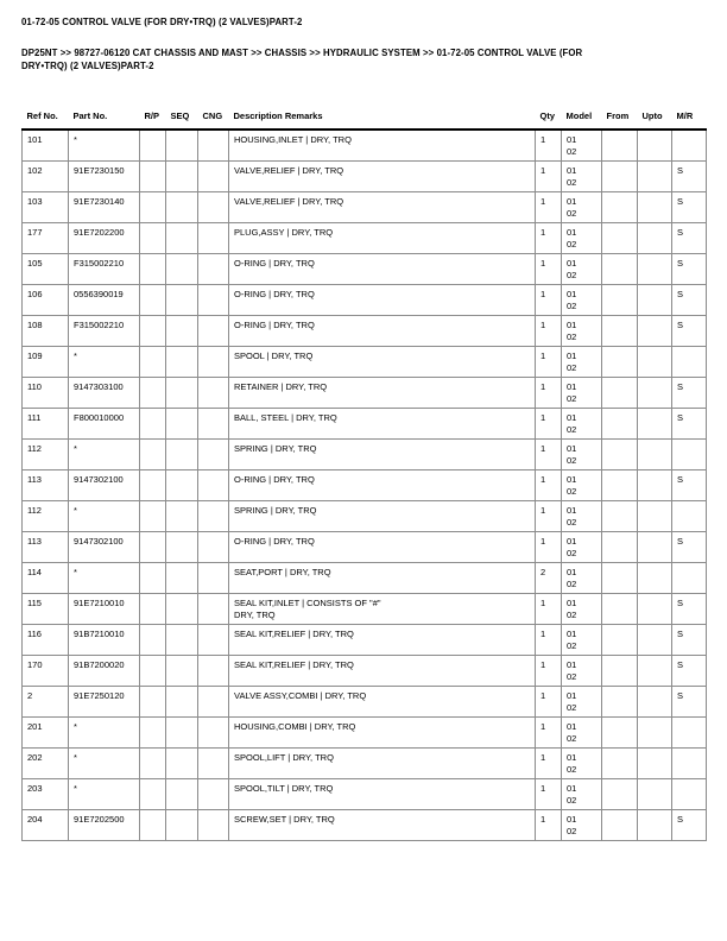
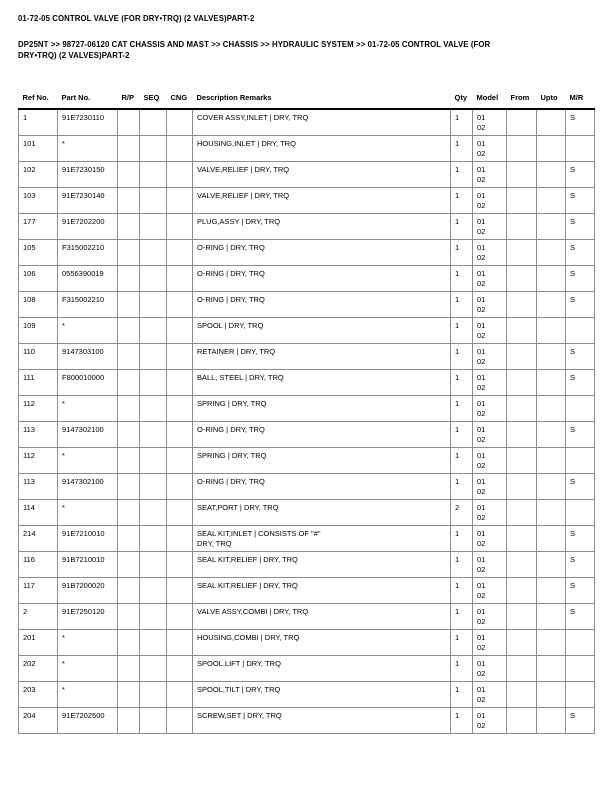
  01-72-05 CONTROL VALVE (FOR DRY•TRQ) (2 VALVES)PART-2
  DP25NT >> 98727-06120 CAT CHASSIS AND MAST >> CHASSIS >> HYDRAULIC SYSTEM >> 01-72-05 CONTROL VALVE (FOR
  DRY•TRQ) (2 VALVES)PART-2
  Ref No.	Part No.	R/P	SEQ	CNG	Description Remarks	Qty	Model	From	Upto	M/R
+ 1	91E7230110				COVER ASSY,INLET | DRY, TRQ	1	01 02			S
  101	*				HOUSING,INLET | DRY, TRQ	1	01 02
  102	91E7230150				VALVE,RELIEF | DRY, TRQ	1	01 02			S
  103	91E7230140				VALVE,RELIEF | DRY, TRQ	1	01 02			S
  177	91E7202200				PLUG,ASSY | DRY, TRQ	1	01 02			S
  105	F315002210				O-RING | DRY, TRQ	1	01 02			S
  106	0556390019				O-RING | DRY, TRQ	1	01 02			S
  108	F315002210				O-RING | DRY, TRQ	1	01 02			S
  109	*				SPOOL | DRY, TRQ	1	01 02
  110	9147303100				RETAINER | DRY, TRQ	1	01 02			S
  111	F800010000				BALL, STEEL | DRY, TRQ	1	01 02			S
  112	*				SPRING | DRY, TRQ	1	01 02
  113	9147302100				O-RING | DRY, TRQ	1	01 02			S
  112	*				SPRING | DRY, TRQ	1	01 02
  113	9147302100				O-RING | DRY, TRQ	1	01 02			S
  114	*				SEAT,PORT | DRY, TRQ	2	01 02
- 115	91E7210010				SEAL KIT,INLET | CONSISTS OF "#" DRY, TRQ	1	01 02			S
+ 214	91E7210010				SEAL KIT,INLET | CONSISTS OF "#" DRY, TRQ	1	01 02			S
  116	91B7210010				SEAL KIT,RELIEF | DRY, TRQ	1	01 02			S
- 170	91B7200020				SEAL KIT,RELIEF | DRY, TRQ	1	01 02			S
+ 117	91B7200020				SEAL KIT,RELIEF | DRY, TRQ	1	01 02			S
  2	91E7250120				VALVE ASSY,COMBI | DRY, TRQ	1	01 02			S
  201	*				HOUSING,COMBI | DRY, TRQ	1	01 02
  202	*				SPOOL,LIFT | DRY, TRQ	1	01 02
  203	*				SPOOL,TILT | DRY, TRQ	1	01 02
  204	91E7202500				SCREW,SET | DRY, TRQ	1	01 02			S
